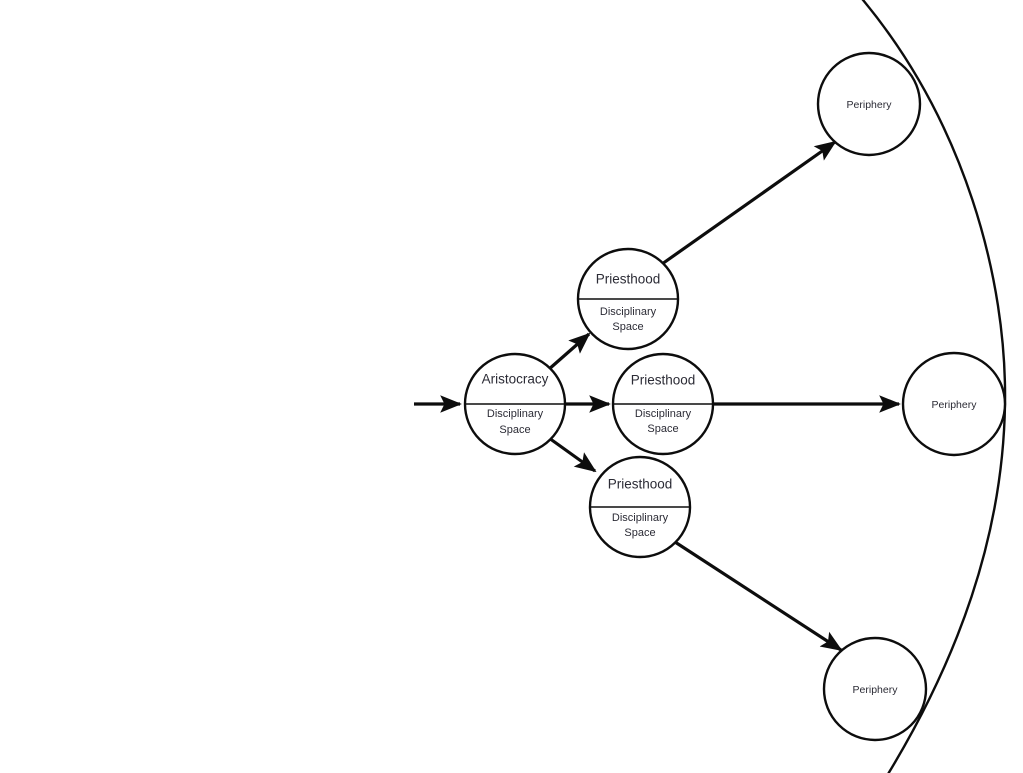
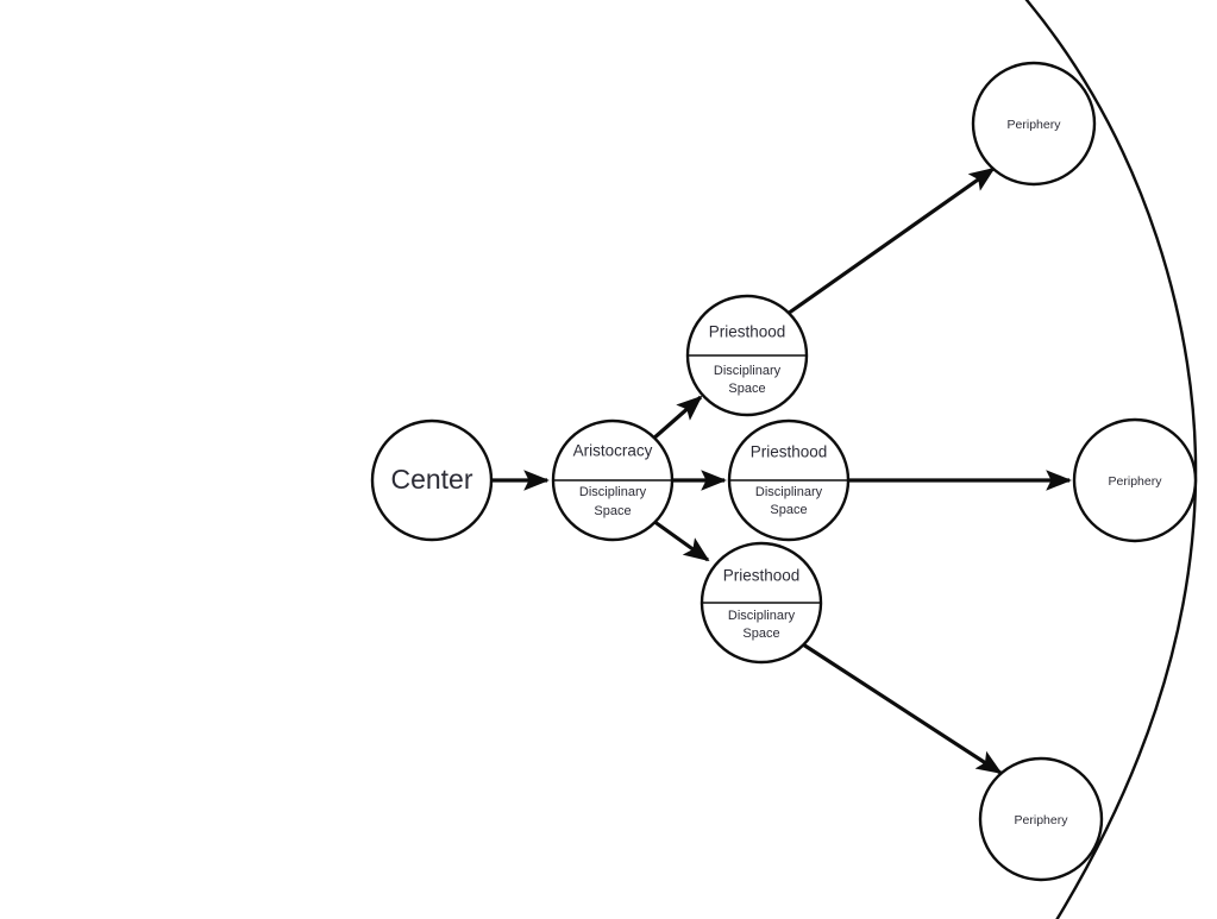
+ Center
  Aristocracy
  Disciplinary
  Space
  Priesthood
  Disciplinary
  Space
  Priesthood
  Disciplinary
  Space
  Priesthood
  Disciplinary
  Space
  Periphery
  Periphery
  Periphery
